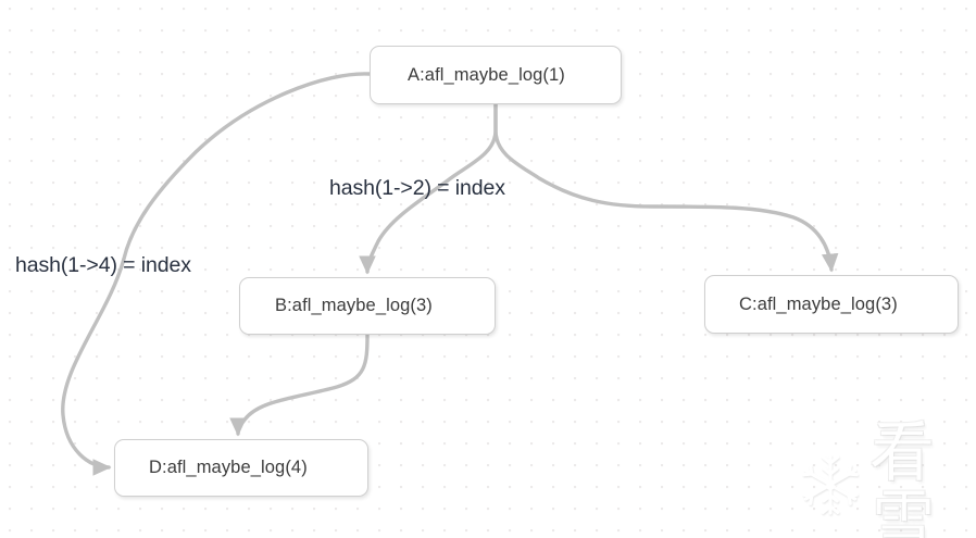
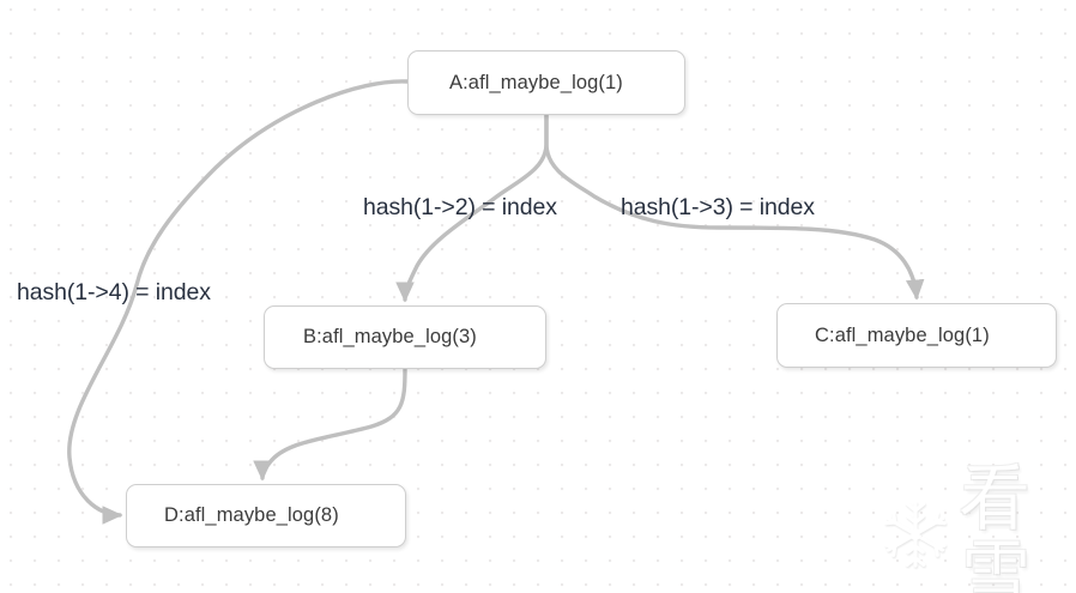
  A:afl_maybe_log(1)
  B:afl_maybe_log(3)
- C:afl_maybe_log(3)
+ C:afl_maybe_log(1)
- D:afl_maybe_log(4)
+ D:afl_maybe_log(8)
  hash(1->2) = index
+ hash(1->3) = index
  hash(1->4) = index
  看雪
